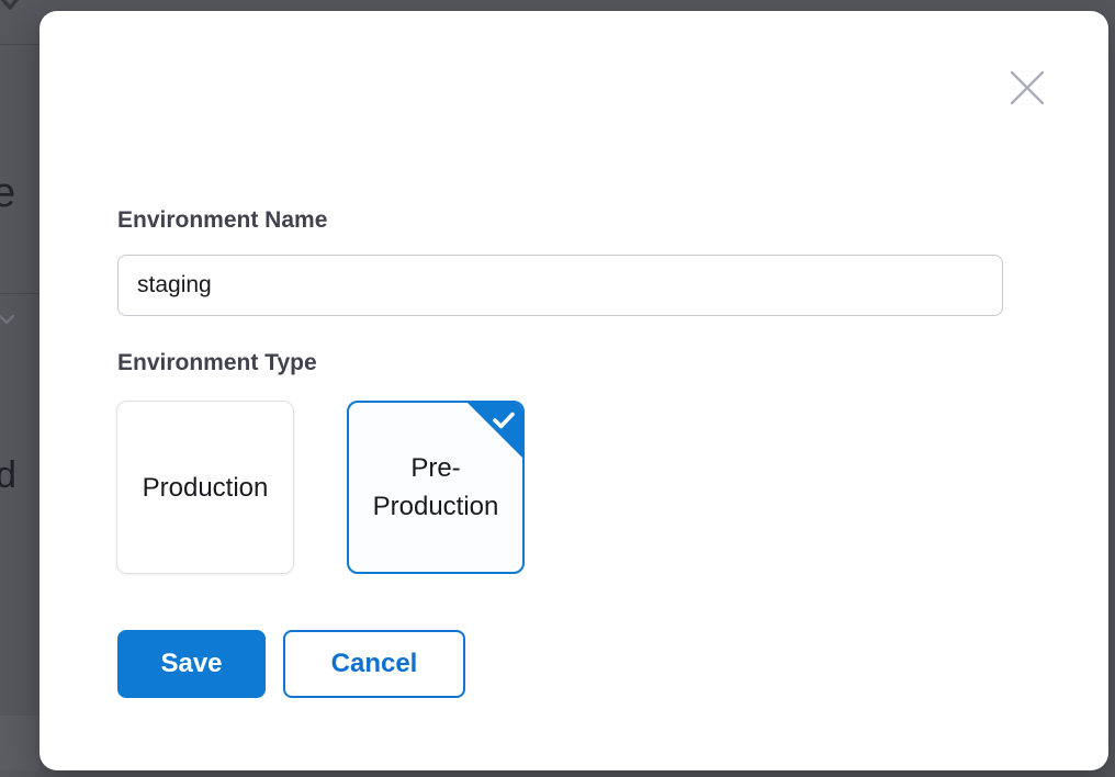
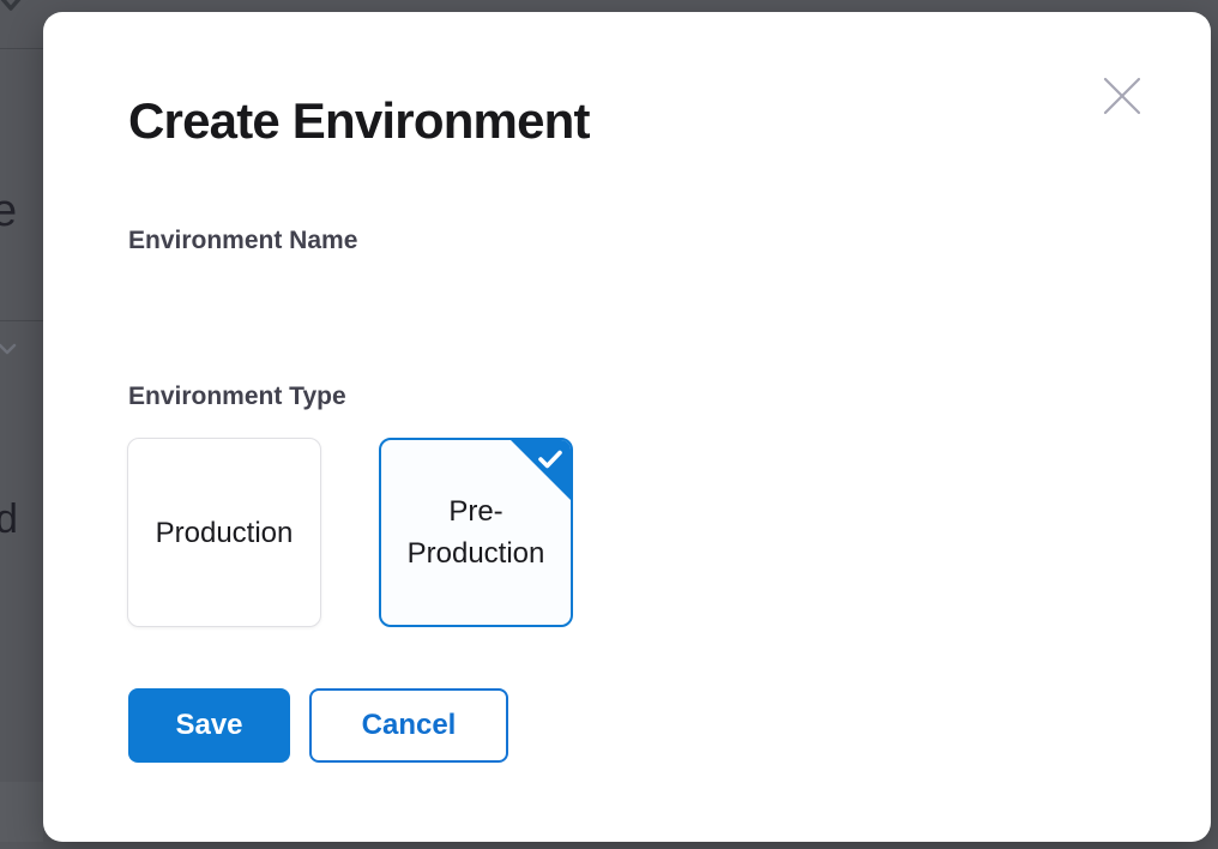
  e
  d
+ Create Environment
  Environment Name
- staging
  Environment Type
  Production
  Pre-Production
  Save
  Cancel
